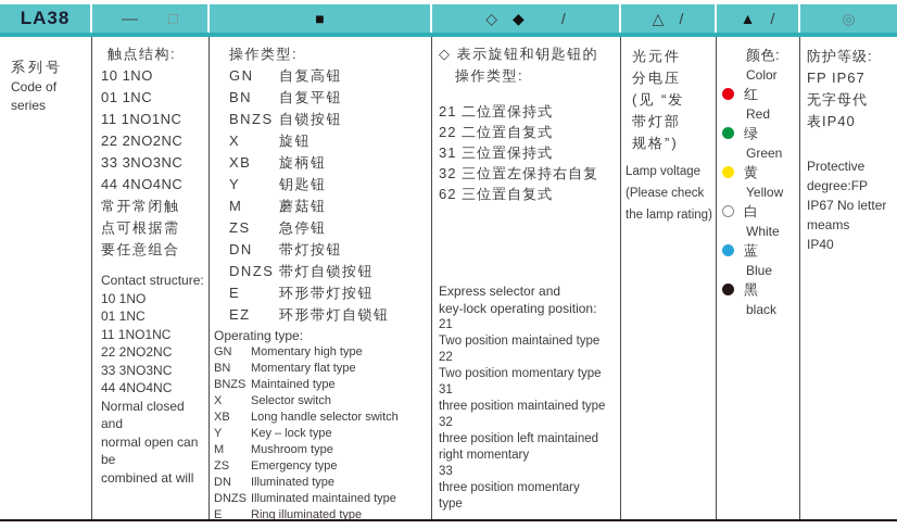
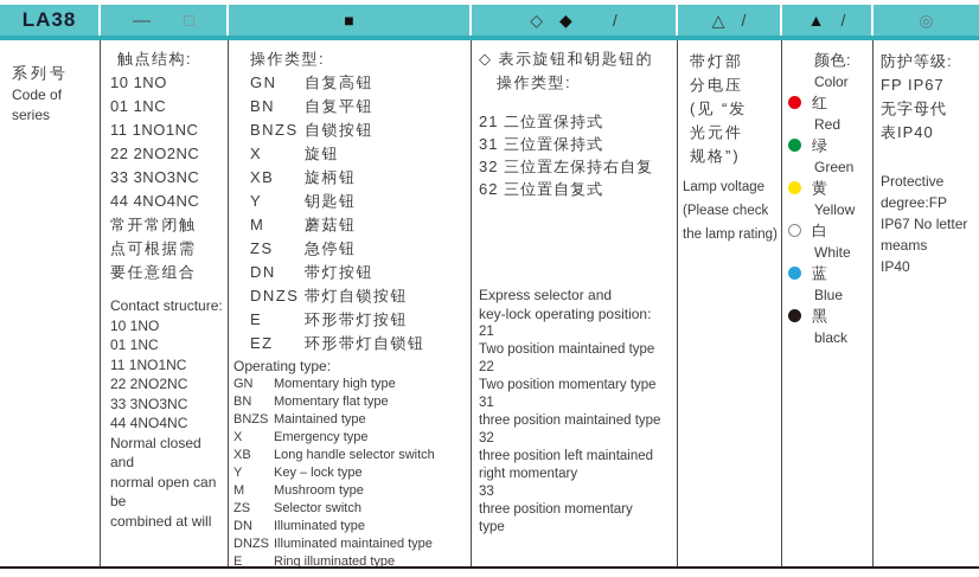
  LA38
  —
  □
  ■
  ◇
  ◆
  /
  △
  /
  ▲
  /
  ◎
  系列号
  Code of
  series
  触点结构:
  10 1NO
  01 1NC
  11 1NO1NC
  22 2NO2NC
  33 3NO3NC
  44 4NO4NC
  常开常闭触
  点可根据需
  要任意组合
  Contact structure:
  10 1NO
  01 1NC
  11 1NO1NC
  22 2NO2NC
  33 3NO3NC
  44 4NO4NC
  Normal closed and
  normal open can be
  combined at will
  操作类型:
  GN
  自复高钮
  BN
  自复平钮
  BNZS
  自锁按钮
  X
  旋钮
  XB
  旋柄钮
  Y
  钥匙钮
  M
  蘑菇钮
  ZS
  急停钮
  DN
  带灯按钮
  DNZS
  带灯自锁按钮
  E
  环形带灯按钮
  EZ
  环形带灯自锁钮
  Operating type:
  GN
  Momentary high type
  BN
  Momentary flat type
  BNZS
  Maintained type
  X
- Selector switch
+ Emergency type
  XB
  Long handle selector switch
  Y
  Key – lock type
  M
  Mushroom type
  ZS
- Emergency type
+ Selector switch
  DN
  Illuminated type
  DNZS
  Illuminated maintained type
  E
  Ring illuminated type
  ◇ 表示旋钮和钥匙钮的
  操作类型:
  21 二位置保持式
- 22 二位置自复式
  31 三位置保持式
  32 三位置左保持右自复
  62 三位置自复式
  Express selector and
  key-lock operating position:
  21
  Two position maintained type
  22
  Two position momentary type
  31
  three position maintained type
  32
  three position left maintained
  right momentary
  33
  three position momentary
  type
- 光元件
+ 带灯部
  分电压
  (见 “发
- 带灯部
+ 光元件
  规格”)
  Lamp voltage
  (Please check
  the lamp rating)
  颜色:
  Color
  红
  Red
  绿
  Green
  黄
  Yellow
  白
  White
  蓝
  Blue
  黑
  black
  防护等级:
  FP IP67
  无字母代
  表IP40
  Protective
  degree:FP
  IP67 No letter
  meams
  IP40
